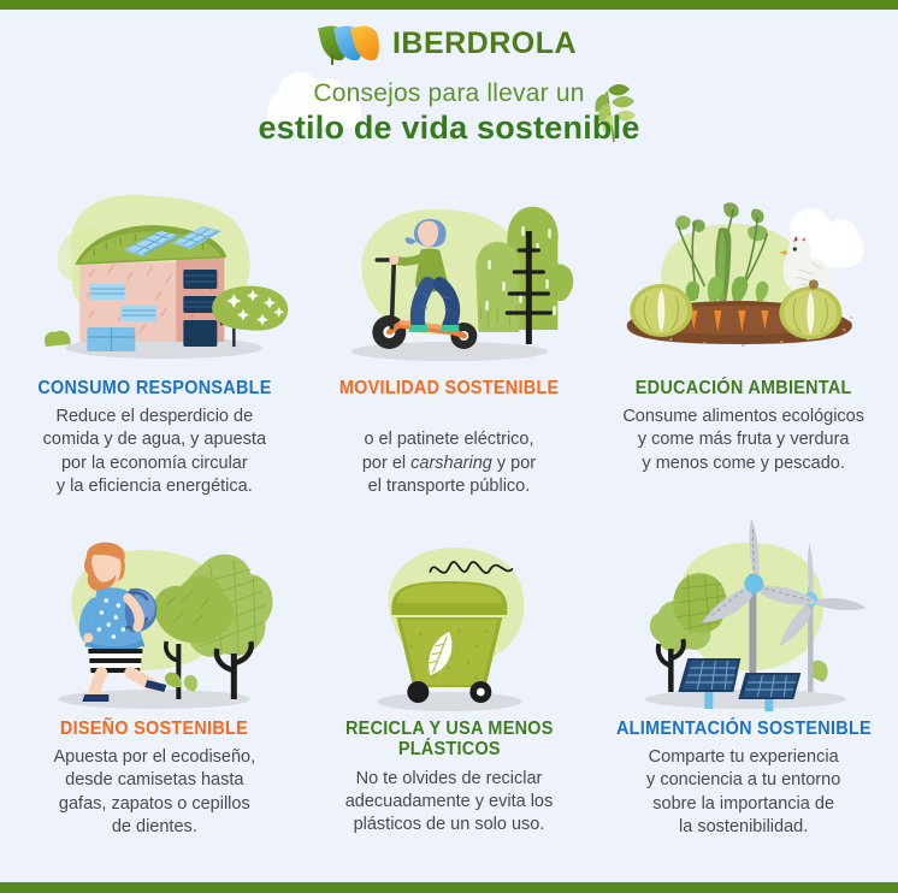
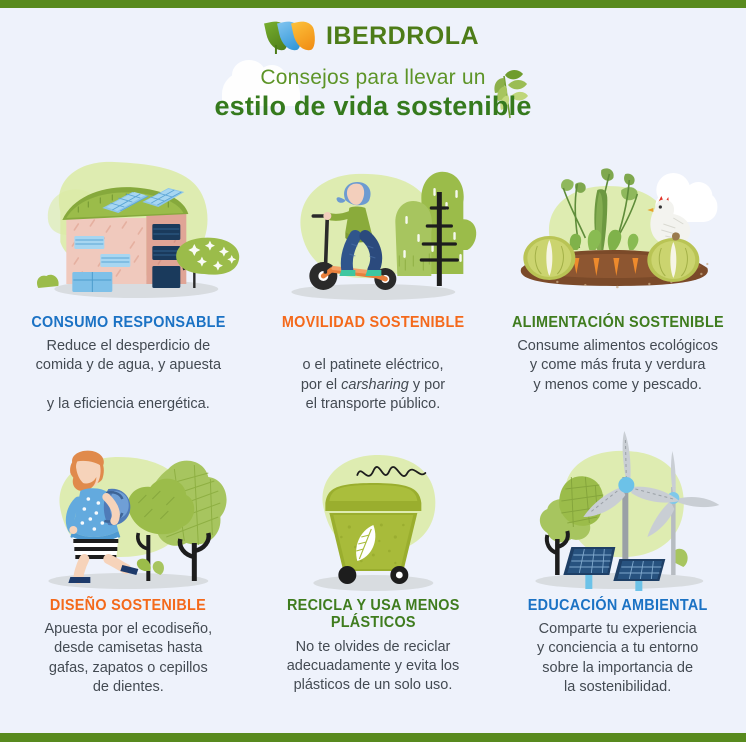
  IBERDROLA
  Consejos para llevar un
  estilo de vida sostenible
  CONSUMO RESPONSABLE
  Reduce el desperdicio de
  comida y de agua, y apuesta
- por la economía circular
  y la eficiencia energética.
  MOVILIDAD SOSTENIBLE
  o el patinete eléctrico,
  por el carsharing y por
  el transporte público.
- EDUCACIÓN AMBIENTAL
+ ALIMENTACIÓN SOSTENIBLE
  Consume alimentos ecológicos
  y come más fruta y verdura
  y menos come y pescado.
  DISEÑO SOSTENIBLE
  Apuesta por el ecodiseño,
  desde camisetas hasta
  gafas, zapatos o cepillos
  de dientes.
  RECICLA Y USA MENOS PLÁSTICOS
  No te olvides de reciclar
  adecuadamente y evita los
  plásticos de un solo uso.
- ALIMENTACIÓN SOSTENIBLE
+ EDUCACIÓN AMBIENTAL
  Comparte tu experiencia
  y conciencia a tu entorno
  sobre la importancia de
  la sostenibilidad.
